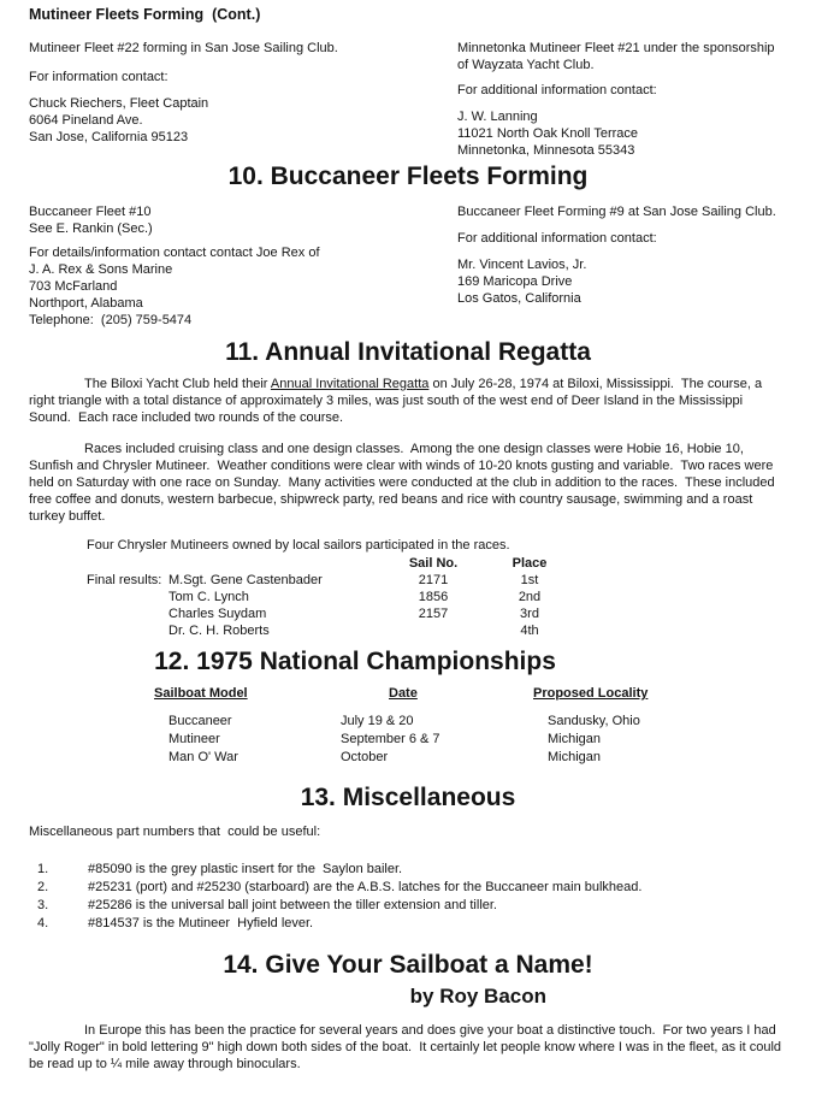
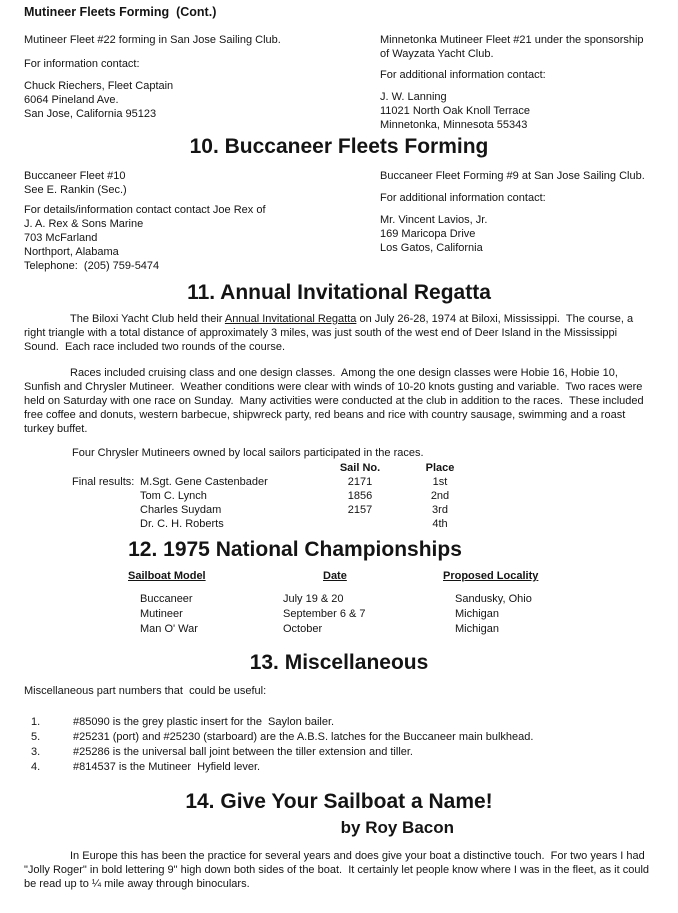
  Mutineer Fleets Forming (Cont.)
  Mutineer Fleet #22 forming in San Jose Sailing Club.
  For information contact:
  Chuck Riechers, Fleet Captain
  6064 Pineland Ave.
  San Jose, California 95123
  Minnetonka Mutineer Fleet #21 under the sponsorship of Wayzata Yacht Club.
  For additional information contact:
  J. W. Lanning
  11021 North Oak Knoll Terrace
  Minnetonka, Minnesota 55343
  10. Buccaneer Fleets Forming
  Buccaneer Fleet #10
  See E. Rankin (Sec.)
  For details/information contact contact Joe Rex of
  J. A. Rex & Sons Marine
  703 McFarland
  Northport, Alabama
  Telephone: (205) 759-5474
  Buccaneer Fleet Forming #9 at San Jose Sailing Club.
  For additional information contact:
  Mr. Vincent Lavios, Jr.
  169 Maricopa Drive
  Los Gatos, California
  11. Annual Invitational Regatta
  The Biloxi Yacht Club held their Annual Invitational Regatta on July 26-28, 1974 at Biloxi, Mississippi. The course, a right triangle with a total distance of approximately 3 miles, was just south of the west end of Deer Island in the Mississippi Sound. Each race included two rounds of the course.
  Races included cruising class and one design classes. Among the one design classes were Hobie 16, Hobie 10, Sunfish and Chrysler Mutineer. Weather conditions were clear with winds of 10-20 knots gusting and variable. Two races were held on Saturday with one race on Sunday. Many activities were conducted at the club in addition to the races. These included free coffee and donuts, western barbecue, shipwreck party, red beans and rice with country sausage, swimming and a roast turkey buffet.
  Four Chrysler Mutineers owned by local sailors participated in the races.
  Sail No.
  Place
  Final results:
  M.Sgt. Gene Castenbader
  2171
  1st
  Tom C. Lynch
  1856
  2nd
  Charles Suydam
  2157
  3rd
  Dr. C. H. Roberts
  4th
  12. 1975 National Championships
  Sailboat Model
  Date
  Proposed Locality
  Buccaneer
  July 19 & 20
  Sandusky, Ohio
  Mutineer
  September 6 & 7
  Michigan
  Man O' War
  October
  Michigan
  13. Miscellaneous
  Miscellaneous part numbers that could be useful:
  1.
  #85090 is the grey plastic insert for the Saylon bailer.
- 2.
+ 5.
  #25231 (port) and #25230 (starboard) are the A.B.S. latches for the Buccaneer main bulkhead.
  3.
  #25286 is the universal ball joint between the tiller extension and tiller.
  4.
  #814537 is the Mutineer Hyfield lever.
  14. Give Your Sailboat a Name!
  by Roy Bacon
  In Europe this has been the practice for several years and does give your boat a distinctive touch. For two years I had "Jolly Roger" in bold lettering 9" high down both sides of the boat. It certainly let people know where I was in the fleet, as it could be read up to ¼ mile away through binoculars.
